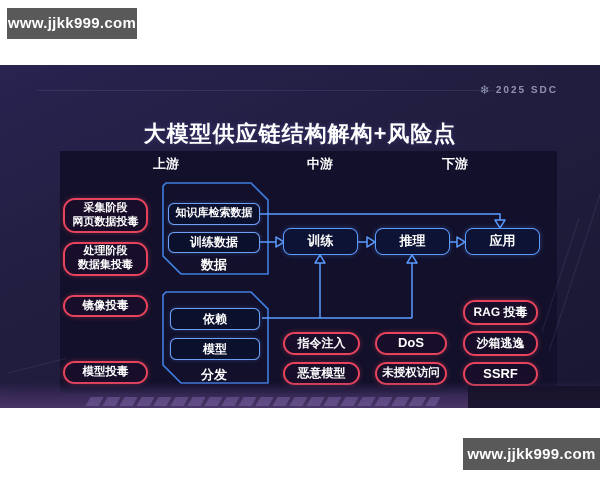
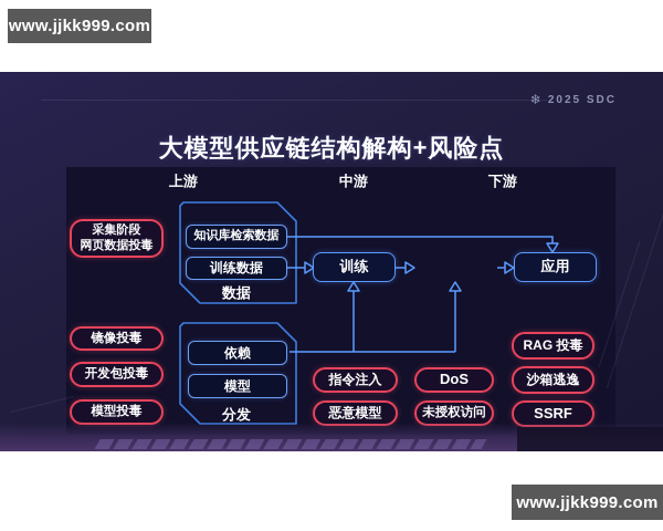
  www.jjkk999.com
  ❄
  2025 SDC
  大模型供应链结构解构+风险点
  上游
  中游
  下游
  采集阶段
  网页数据投毒
- 处理阶段
- 数据集投毒
  镜像投毒
+ 开发包投毒
  模型投毒
  知识库检索数据
  训练数据
  数据
  依赖
  模型
  分发
  训练
- 推理
  应用
  指令注入
  DoS
  恶意模型
  未授权访问
  RAG 投毒
  沙箱逃逸
  SSRF
  www.jjkk999.com
